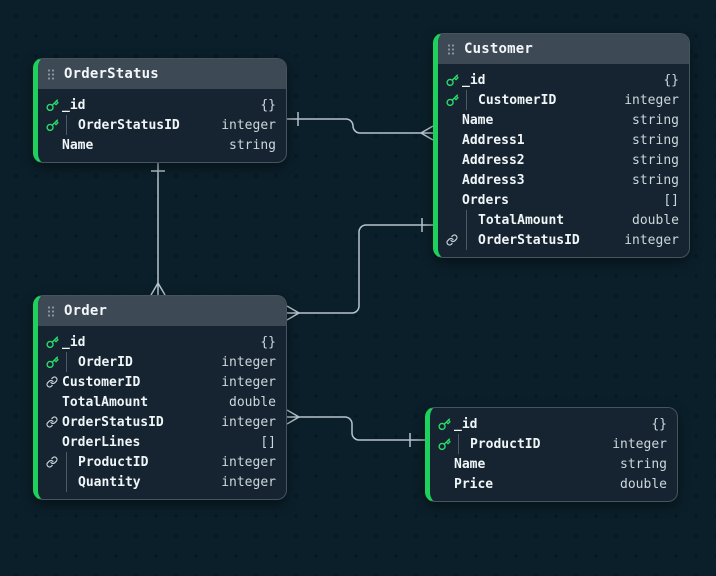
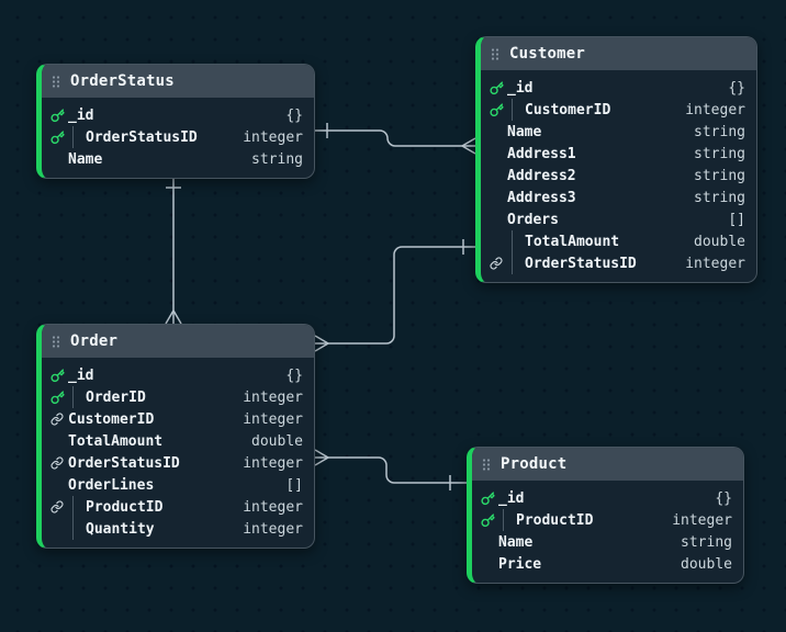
  OrderStatus
  _id
  {}
  OrderStatusID
  integer
  Name
  string
  Customer
  _id
  {}
  CustomerID
  integer
  Name
  string
  Address1
  string
  Address2
  string
  Address3
  string
  Orders
  []
  TotalAmount
  double
  OrderStatusID
  integer
  Order
  _id
  {}
  OrderID
  integer
  CustomerID
  integer
  TotalAmount
  double
  OrderStatusID
  integer
  OrderLines
  []
  ProductID
  integer
  Quantity
  integer
+ Product
  _id
  {}
  ProductID
  integer
  Name
  string
  Price
  double
